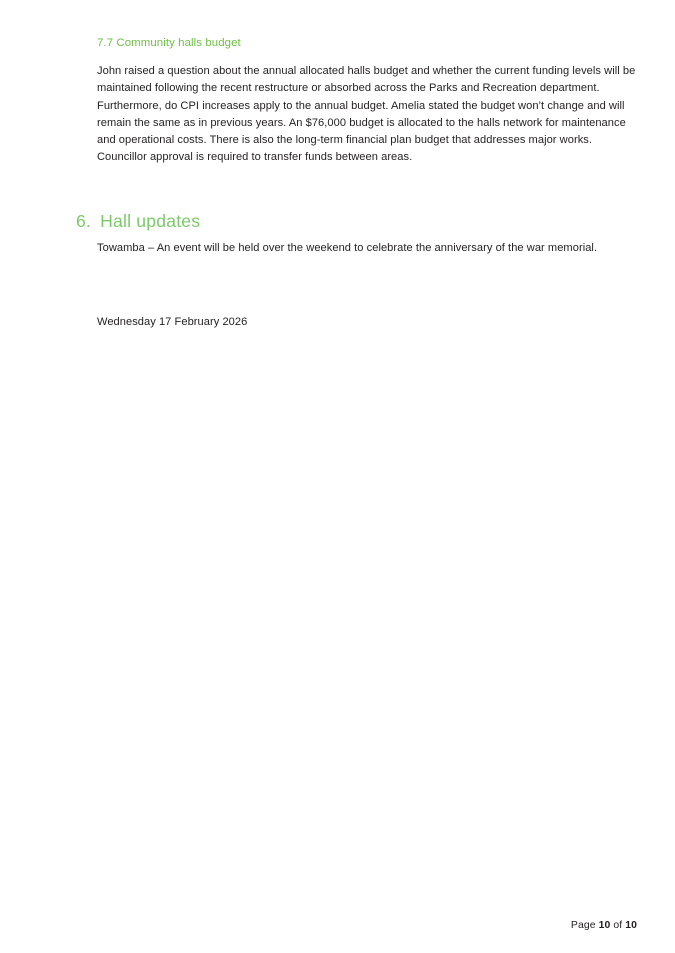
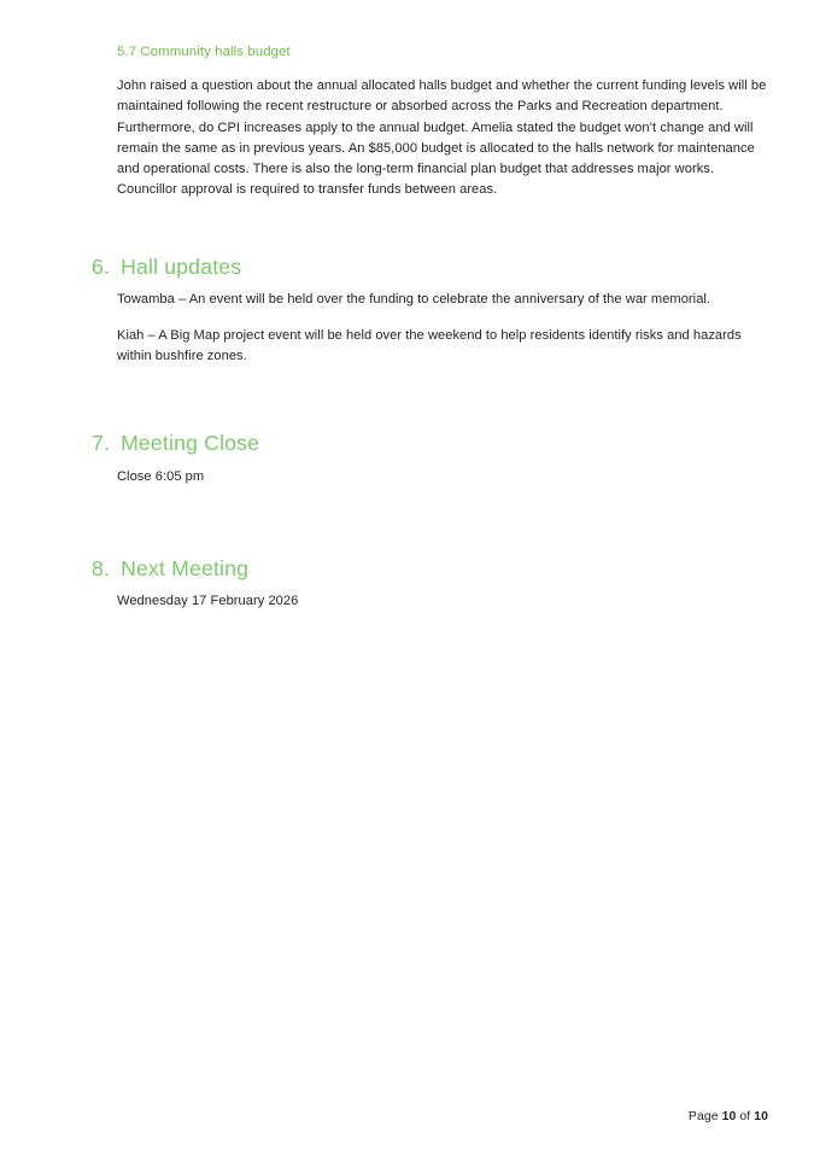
- 7.7 Community halls budget
+ 5.7 Community halls budget
- John raised a question about the annual allocated halls budget and whether the current funding levels will be maintained following the recent restructure or absorbed across the Parks and Recreation department. Furthermore, do CPI increases apply to the annual budget. Amelia stated the budget won’t change and will remain the same as in previous years. An $76,000 budget is allocated to the halls network for maintenance and operational costs. There is also the long-term financial plan budget that addresses major works. Councillor approval is required to transfer funds between areas.
+ John raised a question about the annual allocated halls budget and whether the current funding levels will be maintained following the recent restructure or absorbed across the Parks and Recreation department. Furthermore, do CPI increases apply to the annual budget. Amelia stated the budget won’t change and will remain the same as in previous years. An $85,000 budget is allocated to the halls network for maintenance and operational costs. There is also the long-term financial plan budget that addresses major works. Councillor approval is required to transfer funds between areas.
  6.
  Hall updates
- Towamba – An event will be held over the weekend to celebrate the anniversary of the war memorial.
+ Towamba – An event will be held over the funding to celebrate the anniversary of the war memorial.
+ Kiah – A Big Map project event will be held over the weekend to help residents identify risks and hazards within bushfire zones.
+ 7.
+ Meeting Close
+ Close 6:05 pm
+ 8.
+ Next Meeting
  Wednesday 17 February 2026
  Page 10 of 10
